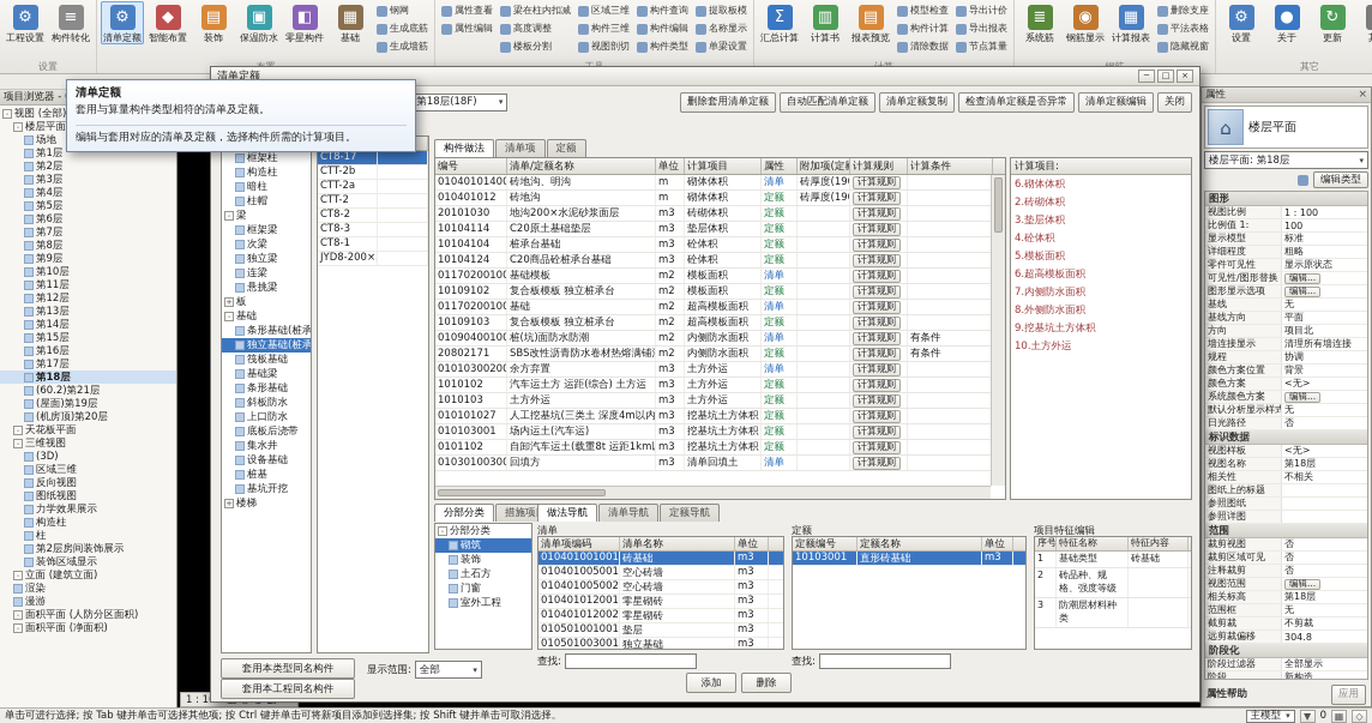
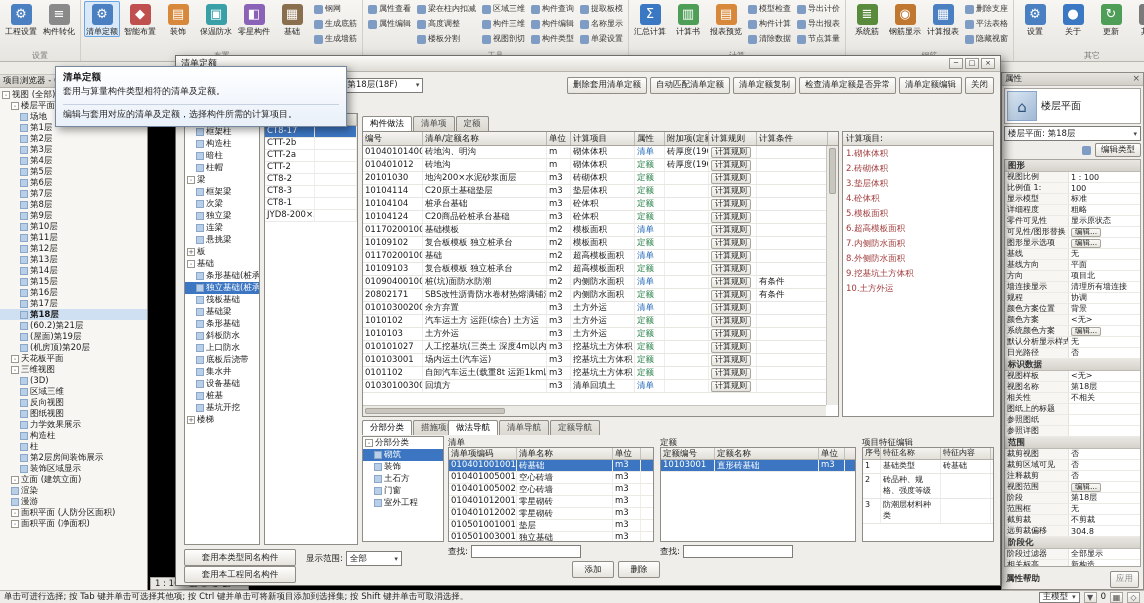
  ⚙
  工程设置
  ≡
  构件转化
  设置
  ⚙
  清单定额
  ◆
  智能布置
  ▤
  装饰
  ▣
  保温防水
  ◧
  零星构件
  ▦
  基础
  钢网
  生成底筋
  生成墙筋
  属性查看
  属性编辑
  梁在柱内扣减
  高度调整
  楼板分割
  区域三维
  构件三维
  视图剖切
  构件查询
  构件编辑
  构件类型
  提取板模
  名称显示
  单梁设置
  Σ
  汇总计算
  ▥
  计算书
  ▤
  报表预览
  模型检查
  构件计算
  清除数据
  导出计价
  导出报表
  节点算量
  ≣
  系统筋
  ◉
  钢筋显示
  ▦
  计算报表
  删除支座
  平法表格
  隐藏视窗
  ⚙
  设置
  ●
  关于
  ↻
  更新
  其它
  -
  视图 (全部)
  -
  楼层平面
  场地
  第1层
  第2层
  第3层
  第4层
  第5层
  第6层
  第7层
  第8层
  第9层
  第10层
  第11层
  第12层
  第13层
  第14层
  第15层
  第16层
  第17层
  第18层
  (60.2)第21层
  (屋面)第19层
  (机房顶)第20层
  -
  天花板平面
  -
  三维视图
  (3D)
  区域三维
  反向视图
  图纸视图
  力学效果展示
  构造柱
  柱
  第2层房间装饰展示
  装饰区域显示
  -
  立面 (建筑立面)
  渲染
  漫游
  -
  面积平面 (人防分区面积)
  -
  面积平面 (净面积)
  清单定额
  ─
  □
  ×
  第18层(18F)
  ▾
  删除套用清单定额
  自动匹配清单定额
  清单定额复制
  检查清单定额是否异常
  清单定额编辑
  关闭
  框架柱
  构造柱
  暗柱
  柱帽
  -
  梁
  框架梁
  次梁
  独立梁
  连梁
  悬挑梁
  +
  板
  -
  基础
  条形基础(桩承
  独立基础(桩承
  筏板基础
  基础梁
  条形基础
  斜板防水
  上口防水
  底板后浇带
  集水井
  设备基础
  桩基
  基坑开挖
  +
  楼梯
  CT8-17
  CTT-2b
  CTT-2a
  CTT-2
  CT8-2
  CT8-3
  CT8-1
  JYD8-200×
  构件做法
  清单项
  定额
  编号
  清单/定额名称
  单位
  计算项目
  属性
  附加项(定额
  计算规则
  计算条件
  01040101400
  砖地沟、明沟
  m
  砌体体积
  清单
  砖厚度(19
  计算规则
  010401012
  砖地沟
  m
  砌体体积
  定额
  砖厚度(19
  计算规则
  20101030
  地沟200×水泥砂浆面层
  m3
  砖砌体积
  定额
  计算规则
  10104114
  C20原土基础垫层
  m3
  垫层体积
  定额
  计算规则
  10104104
  桩承台基础
  m3
  砼体积
  定额
  计算规则
  10104124
  C20商品砼桩承台基础
  m3
  砼体积
  定额
  计算规则
  01170200100
  基础模板
  m2
  模板面积
  清单
  计算规则
  10109102
  复合板模板 独立桩承台
  m2
  模板面积
  定额
  计算规则
  01170200100
  基础
  m2
  超高模板面积
  清单
  计算规则
  10109103
  复合板模板 独立桩承台
  m2
  超高模板面积
  定额
  计算规则
  01090400100
  桩(坑)面防水防潮
  m2
  内侧防水面积
  清单
  计算规则
  有条件
  20802171
  SBS改性沥青防水卷材热熔满铺
  m2
  内侧防水面积
  定额
  计算规则
  有条件
  01010300200
  余方弃置
  m3
  土方外运
  清单
  计算规则
  1010102
  汽车运土方 运距(综合) 土方运
  m3
  土方外运
  定额
  计算规则
  1010103
  土方外运
  m3
  土方外运
  定额
  计算规则
  010101027
  人工挖基坑(三类土 深度4m以内
  m3
  挖基坑土方体积
  定额
  计算规则
  010103001
  场内运土(汽车运)
  m3
  挖基坑土方体积
  定额
  计算规则
  0101102
  自卸汽车运土(载重8t 运距1km
  m3
  挖基坑土方体积
  定额
  计算规则
  01030100300
  回填方
  m3
  清单回填土
  清单
  计算规则
  计算项目:
- 6.砌体体积
+ 1.砌体体积
  2.砖砌体积
  3.垫层体积
  4.砼体积
  5.模板面积
  6.超高模板面积
  7.内侧防水面积
  8.外侧防水面积
  9.挖基坑土方体积
  10.土方外运
  分部分类
  措施项
  做法导航
  清单导航
  定额导航
  -
  分部分类
  砌筑
  装饰
  土石方
  门窗
  室外工程
  清单
  清单项编码
  清单名称
  单位
  010401001001
  砖基础
  m3
  010401005001
  空心砖墙
  m3
  010401005002
  空心砖墙
  m3
  010401012001
  零星砌砖
  m3
  010401012002
  零星砌砖
  m3
  010501001001
  垫层
  m3
  010501003001
  独立基础
  m3
  定额
  定额编号
  定额名称
  单位
  10103001
  直形砖基础
  m3
  项目特征编辑
  序号
  特征名称
  特征内容
  1
  基础类型
  砖基础
  2
  砖品种、规格、强度等级
  3
  防潮层材料种类
  查找:
  查找:
  套用本类型同名构件
  套用本工程同名构件
  显示范围:
  全部
  ▾
  添加
  删除
  属性
  ×
  ⌂
  楼层平面
  楼层平面: 第18层
  ▾
  编辑类型
  图形
  视图比例
  1 : 100
  比例值 1:
  100
  显示模型
  标准
  详细程度
  粗略
  零件可见性
  显示原状态
  可见性/图形替换
  编辑...
  图形显示选项
  编辑...
  基线
  无
  基线方向
  平面
  方向
  项目北
  墙连接显示
  清理所有墙连接
  规程
  协调
  颜色方案位置
  背景
  颜色方案
  <无>
  系统颜色方案
  编辑...
  默认分析显示样式
  无
  日光路径
  否
  标识数据
  视图样板
  <无>
  视图名称
  第18层
  相关性
  不相关
  图纸上的标题
  参照图纸
  参照详图
  范围
  裁剪视图
  否
  裁剪区域可见
  否
  注释裁剪
  否
  视图范围
  编辑...
- 相关标高
+ 阶段
  第18层
  范围框
  无
  截剪裁
  不剪裁
  远剪裁偏移
  304.8
  阶段化
  阶段过滤器
  全部显示
- 阶段
+ 相关标高
  新构造
  属性帮助
  应用
  清单定额
  套用与算量构件类型相符的清单及定额。
  编辑与套用对应的清单及定额，选择构件所需的计算项目。
  单击可进行选择; 按 Tab 键并单击可选择其他项; 按 Ctrl 键并单击可将新项目添加到选择集; 按 Shift 键并单击可取消选择。
  主模型
  ▾
  ▼
  0
  ▦
  ◇
